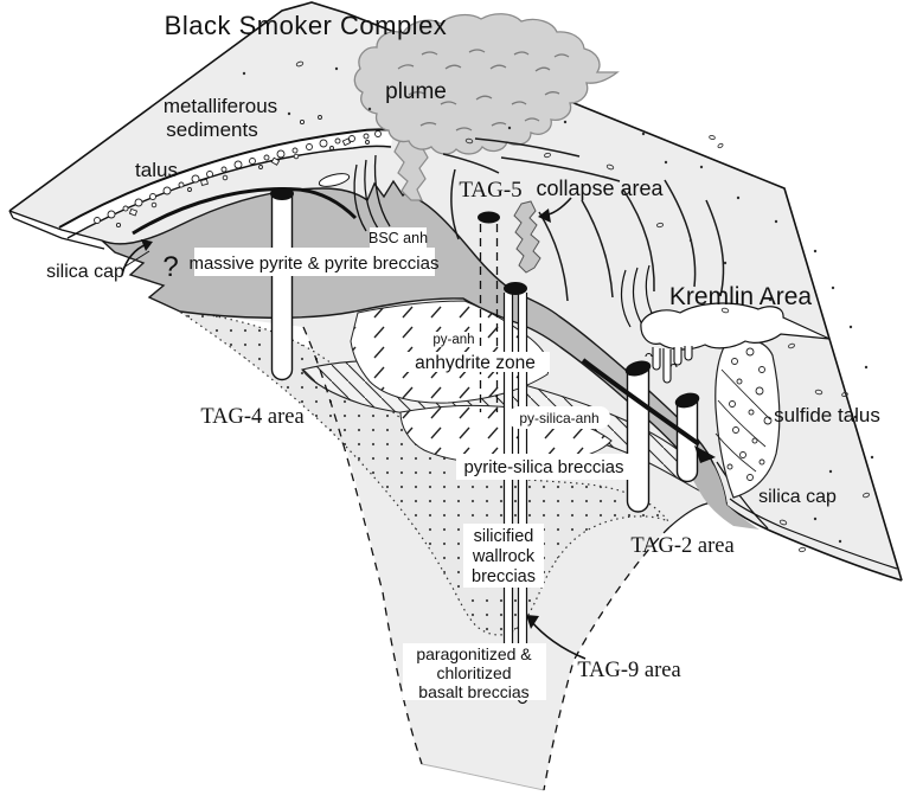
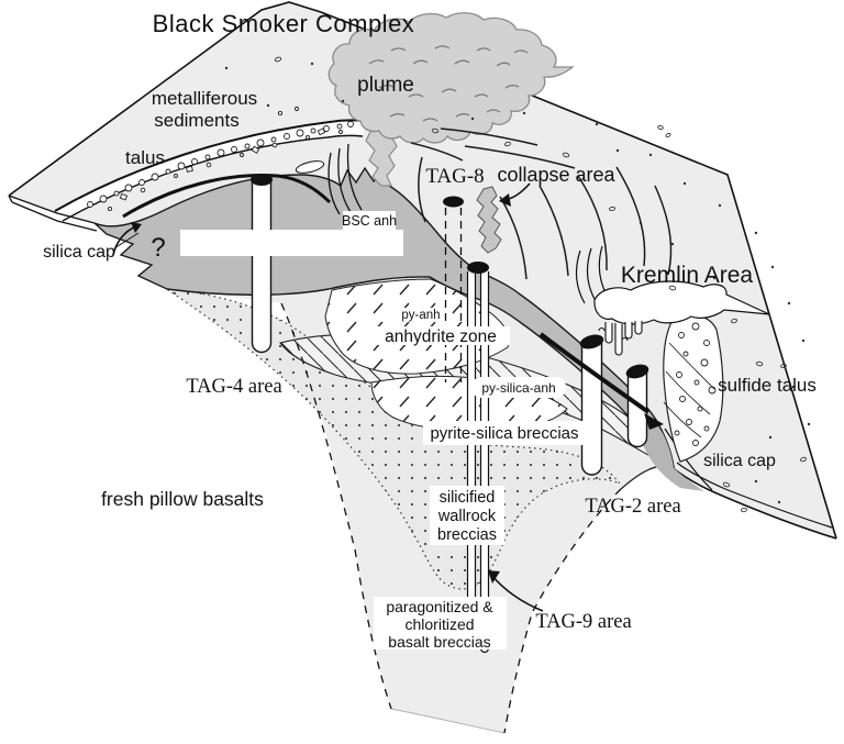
  Black Smoker Complex
  plume
  metalliferous
  sediments
  talus
  silica cap
  ?
- massive pyrite & pyrite breccias
  BSC anh
- TAG-5
+ TAG-8
  collapse area
  Kremlin Area
  py-anh
  anhydrite zone
  py-silica-anh
  TAG-4 area
  sulfide talus
  pyrite-silica breccias
  silica cap
+ fresh pillow basalts
  silicified
  wallrock
  breccias
  TAG-2 area
  paragonitized &
  chloritized
  basalt breccias
  TAG-9 area
